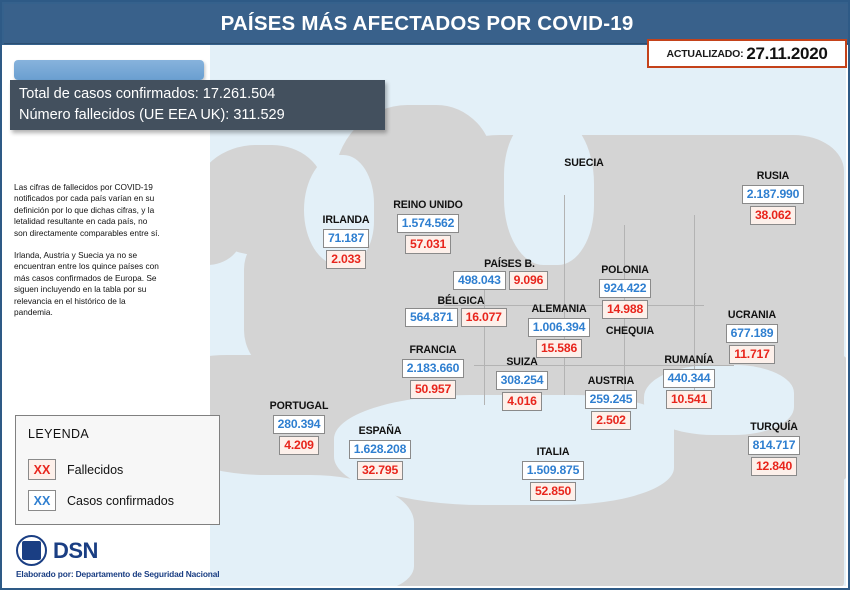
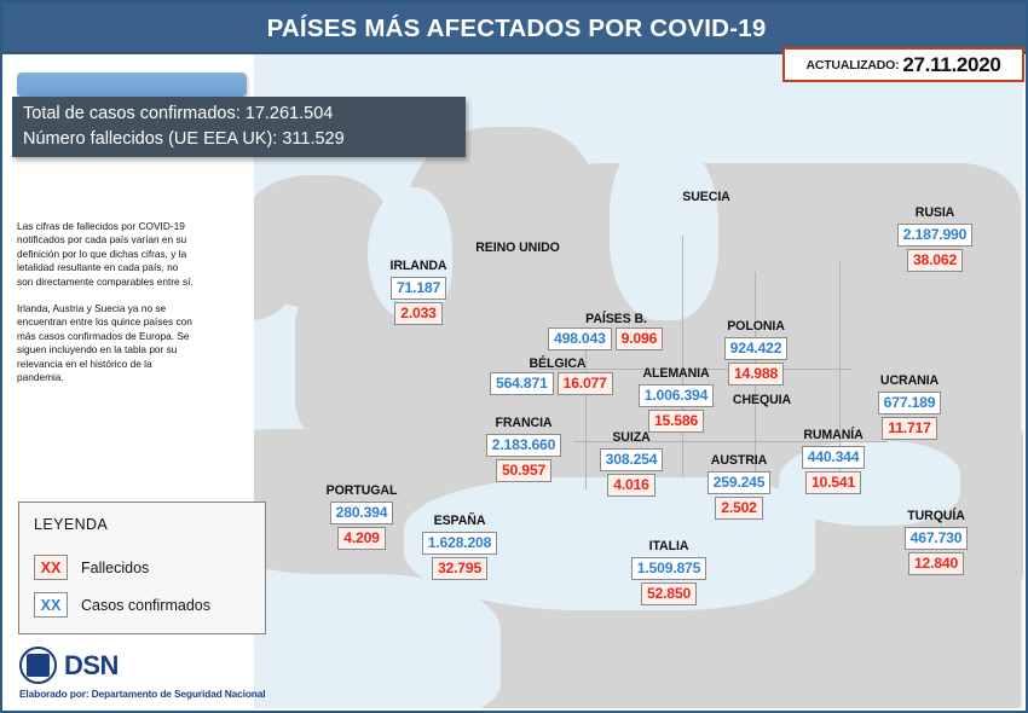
  PAÍSES MÁS AFECTADOS POR COVID-19
  ACTUALIZADO:
  27.11.2020
  Total de casos confirmados: 17.261.504
  Número fallecidos (UE EEA UK): 311.529
  Las cifras de fallecidos por COVID-19 notificados por cada país varían en su definición por lo que dichas cifras, y la letalidad resultante en cada país, no son directamente comparables entre sí.
  Irlanda, Austria y Suecia ya no se encuentran entre los quince países con más casos confirmados de Europa. Se siguen incluyendo en la tabla por su relevancia en el histórico de la pandemia.
  LEYENDA
  XX
  Fallecidos
  XX
  Casos confirmados
  DSN
  Elaborado por: Departamento de Seguridad Nacional
  IRLANDA
  71.187
  2.033
  REINO UNIDO
- 1.574.562
- 57.031
  SUECIA
  RUSIA
  2.187.990
  38.062
  PAÍSES B.
  498.043
  9.096
  POLONIA
  924.422
  14.988
  BÉLGICA
  564.871
  16.077
  ALEMANIA
  1.006.394
  15.586
  CHEQUIA
  UCRANIA
  677.189
  11.717
  FRANCIA
  2.183.660
  50.957
  SUIZA
  308.254
  4.016
  AUSTRIA
  259.245
  2.502
  RUMANÍA
  440.344
  10.541
  PORTUGAL
  280.394
  4.209
  ESPAÑA
  1.628.208
  32.795
  ITALIA
  1.509.875
  52.850
  TURQUÍA
- 814.717
+ 467.730
  12.840
